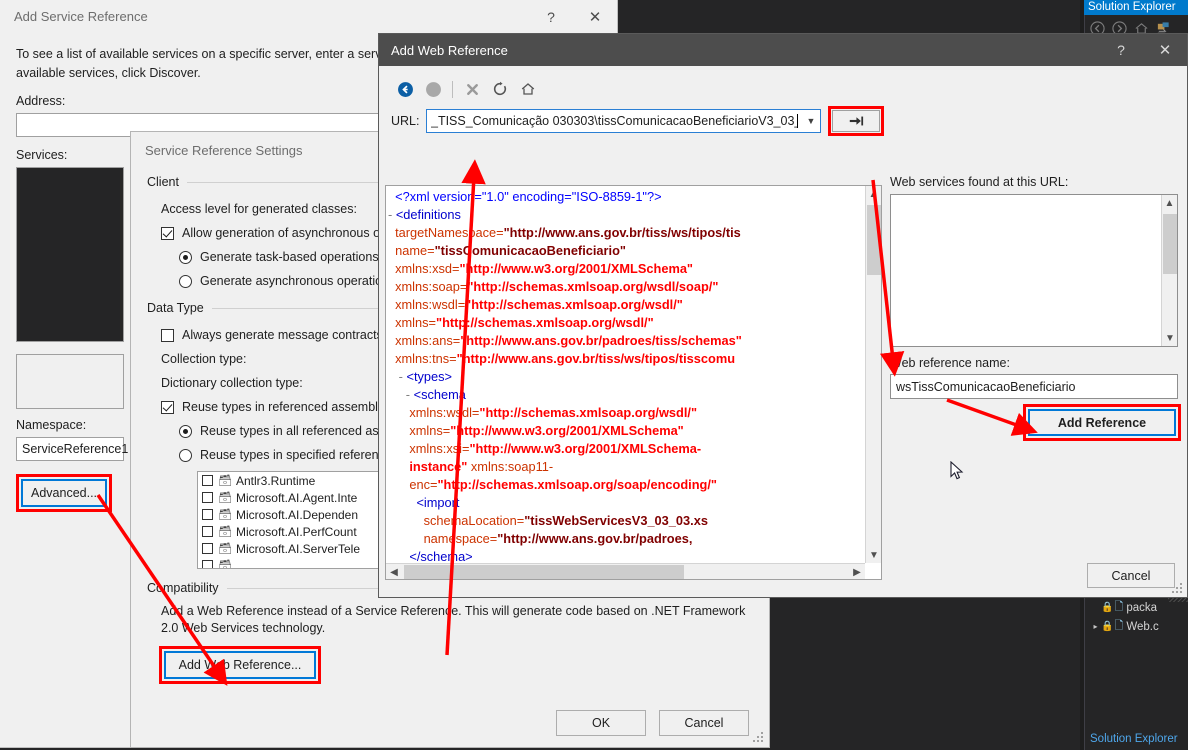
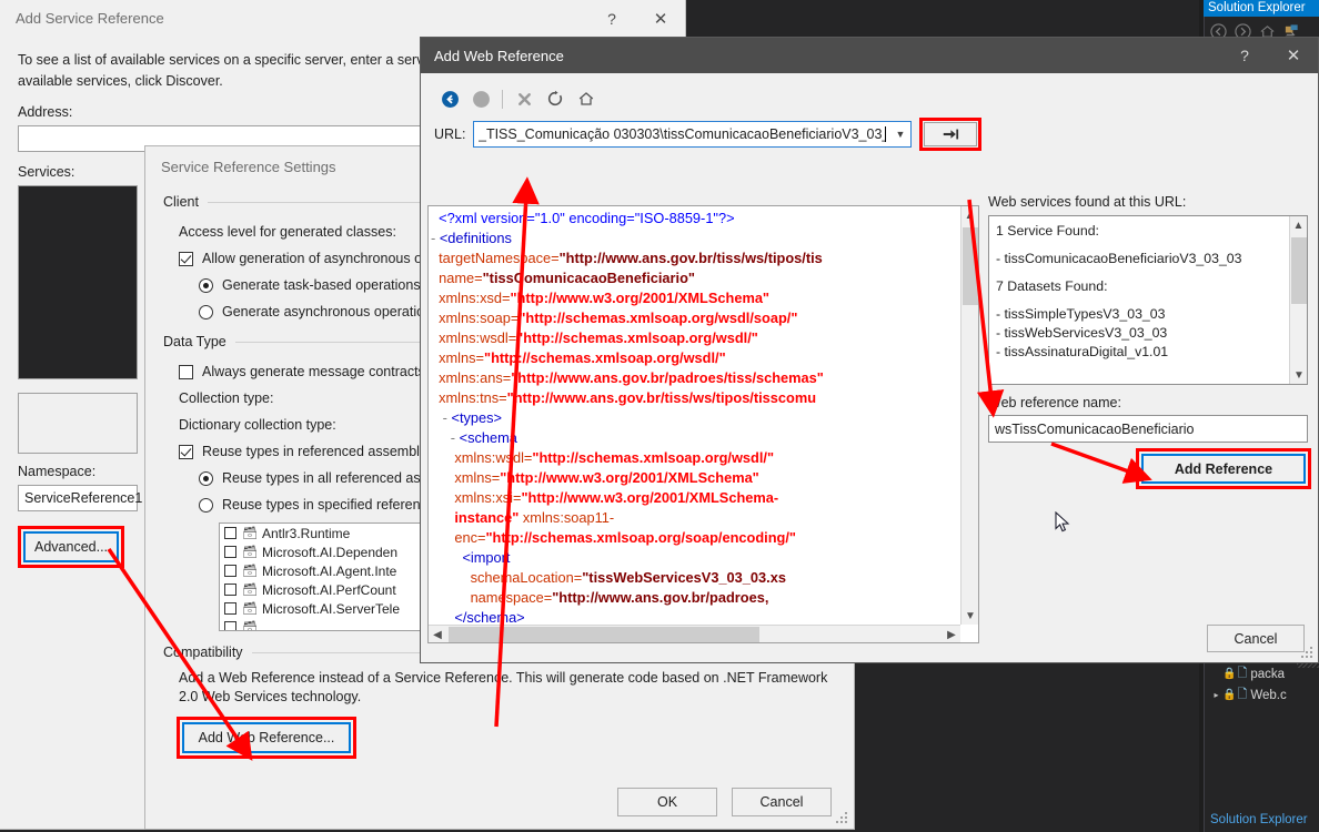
  Solution Explorer
  🔒
  🗋
  packa
  ▸
  🔒
  🗋
  Web.c
  Solution Explorer
  Add Service Reference
  ?
  ✕
  To see a list of available services on a specific server, enter a ser available services, click Discover.
  Address:
  Services:
  Namespace:
  ServiceReference1
  Advanced...
  Service Reference Settings
  Client
  Access level for generated classes:
  Allow generation of asynchronous o
  Generate task-based operations
  Generate asynchronous operati
  Data Type
  Always generate message contract
  Collection type:
  Dictionary collection type:
  Reuse types in referenced assembl
  Reuse types in all referenced as
  🗃
  Antlr3.Runtime
  🗃
- Microsoft.AI.Agent.Inte
+ Microsoft.AI.Dependen
  🗃
- Microsoft.AI.Dependen
+ Microsoft.AI.Agent.Inte
  🗃
  Microsoft.AI.PerfCount
  🗃
  Microsoft.AI.ServerTele
  🗃
  Cmpatibility
  Add a Web Reference instead of a Service Referene. This will generate code based on .NET Framework 2.0eb Services technology.
  Add Web Reference...
  OK
  Cancel
  Add Web Reference
  ?
  ✕
  URL:
  _TISS_Comunicação 030303\tissComunicacaoBeneficiarioV3_03
  ▼
  <?xml version="1.0" encoding="ISO-8859-1"?>
  - <definitions
  targetNamesace="http://www.ans.gov.br/tiss/ws/tipos/tis
  name="tissComunicacaoBeneficiario"
  xmlns:xsd="ttp://www.w3.org/2001/XMLSchema"
  xmlns:soap="http://schemas.xmlsoap.org/wsdl/soap/"
  xmlns:wsdl= http://schemas.xmlsoap.org/wsdl/"
  xmlns="http://schemas.xmlsoap.org/wsdl/"
  xmlns:ans= http://www.ans.gov.br/padroes/tiss/schemas"
  xmlns:tns="http://www.ans.gov.br/tiss/ws/tipos/tisscomu
  - <types>
  - <schem
  xmlns:wsdl="http://schemas.xmlsoap.org/wsdl/"
  xmlns="ttp://www.w3.org/2001/XMLSchema"
  xmlns:xsi="http://www.w3.org/2001/XMLSchema-
  instanc" xmlns:soap11-
  enc="htp://schemas.xmlsoap.org/soap/encoding/"
  <import
  scheaLocation="tissWebServicesV3_03_03.xs
  namspace="http://www.ans.gov.br/padroes,
  </schea>
  ▼
  ◀
  ▶
  Web services found at this URL:
+ 1 Service Found:
+ - tissComunicacaoBeneficiarioV3_03_03
+ 7 Datasets Found:
+ - tissSimpleTypesV3_03_03
+ - tissWebServicesV3_03_03
+ - tissAssinaturaDigital_v1.01
  ▲
  ▼
  Web reference name:
  wsTissComunicacaoBeneficiario
  Add Reference
  Cancel
